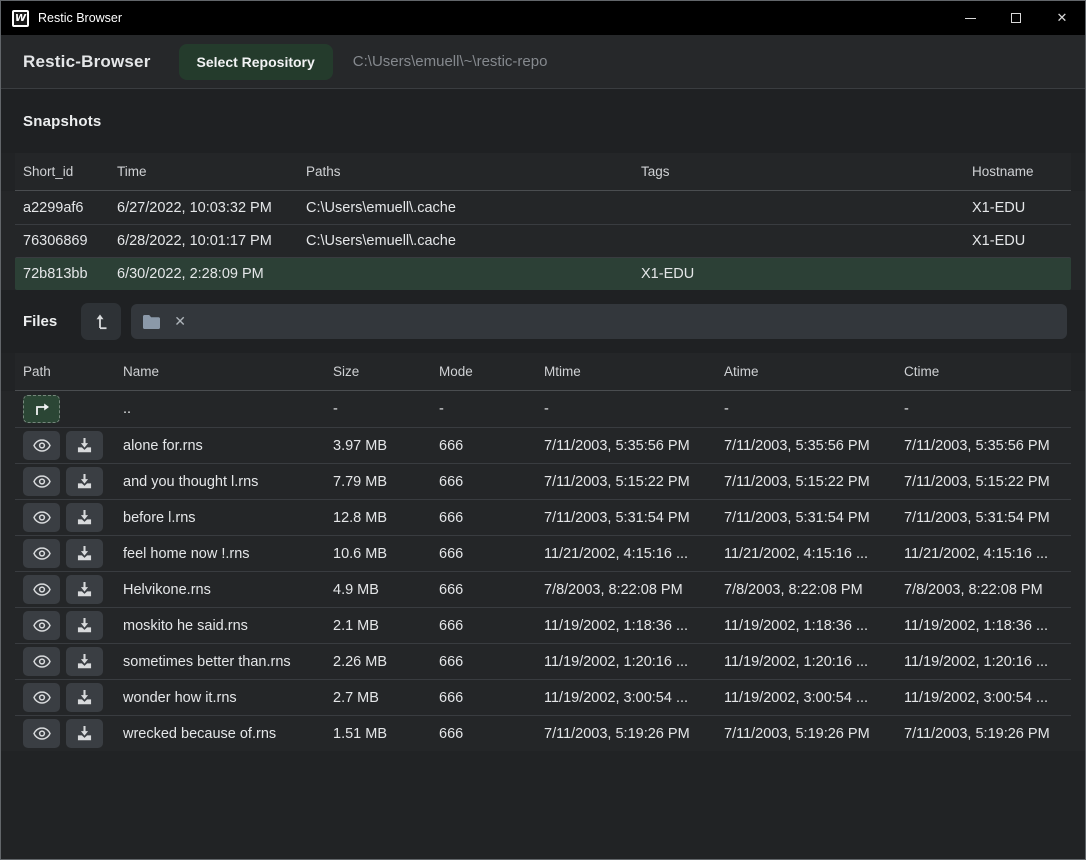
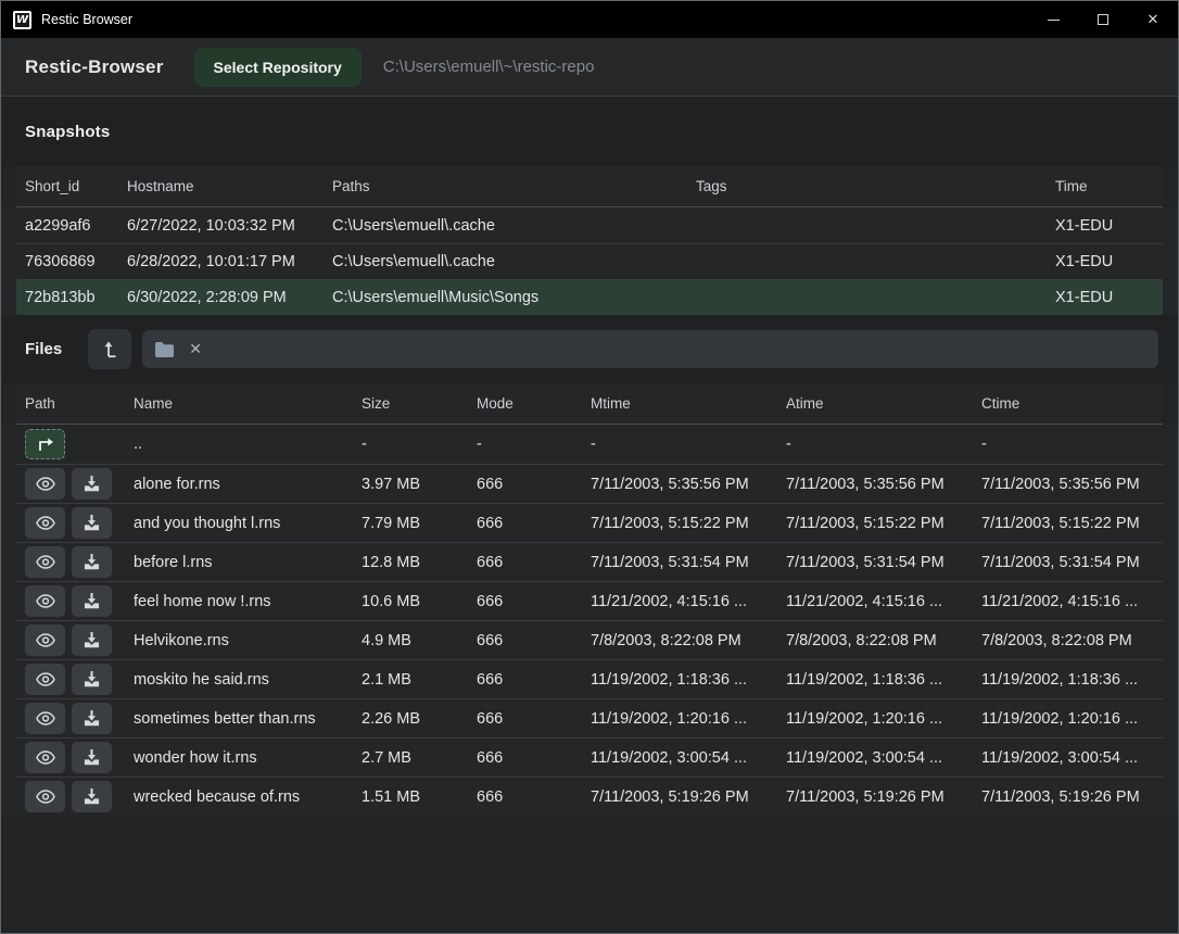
  W
  Restic Browser
  ✕
  Restic-Browser
  Select Repository
  C:\Users\emuell\~\restic-repo
  Snapshots
  Short_id
- Time
+ Hostname
  Paths
  Tags
- Hostname
+ Time
  a2299af6
  6/27/2022, 10:03:32 PM
  C:\Users\emuell\.cache
  X1-EDU
  76306869
  6/28/2022, 10:01:17 PM
  C:\Users\emuell\.cache
  X1-EDU
  72b813bb
  6/30/2022, 2:28:09 PM
+ C:\Users\emuell\Music\Songs
  X1-EDU
  Files
  ✕
  Path
  Name
  Size
  Mode
  Mtime
  Atime
  Ctime
  ..
  -
  -
  -
  -
  -
  alone for.rns
  3.97 MB
  666
  7/11/2003, 5:35:56 PM
  7/11/2003, 5:35:56 PM
  7/11/2003, 5:35:56 PM
  and you thought l.rns
  7.79 MB
  666
  7/11/2003, 5:15:22 PM
  7/11/2003, 5:15:22 PM
  7/11/2003, 5:15:22 PM
  before l.rns
  12.8 MB
  666
  7/11/2003, 5:31:54 PM
  7/11/2003, 5:31:54 PM
  7/11/2003, 5:31:54 PM
  feel home now !.rns
  10.6 MB
  666
  11/21/2002, 4:15:16 ...
  11/21/2002, 4:15:16 ...
  11/21/2002, 4:15:16 ...
  Helvikone.rns
  4.9 MB
  666
  7/8/2003, 8:22:08 PM
  7/8/2003, 8:22:08 PM
  7/8/2003, 8:22:08 PM
  moskito he said.rns
  2.1 MB
  666
  11/19/2002, 1:18:36 ...
  11/19/2002, 1:18:36 ...
  11/19/2002, 1:18:36 ...
  sometimes better than.rns
  2.26 MB
  666
  11/19/2002, 1:20:16 ...
  11/19/2002, 1:20:16 ...
  11/19/2002, 1:20:16 ...
  wonder how it.rns
  2.7 MB
  666
  11/19/2002, 3:00:54 ...
  11/19/2002, 3:00:54 ...
  11/19/2002, 3:00:54 ...
  wrecked because of.rns
  1.51 MB
  666
  7/11/2003, 5:19:26 PM
  7/11/2003, 5:19:26 PM
  7/11/2003, 5:19:26 PM
